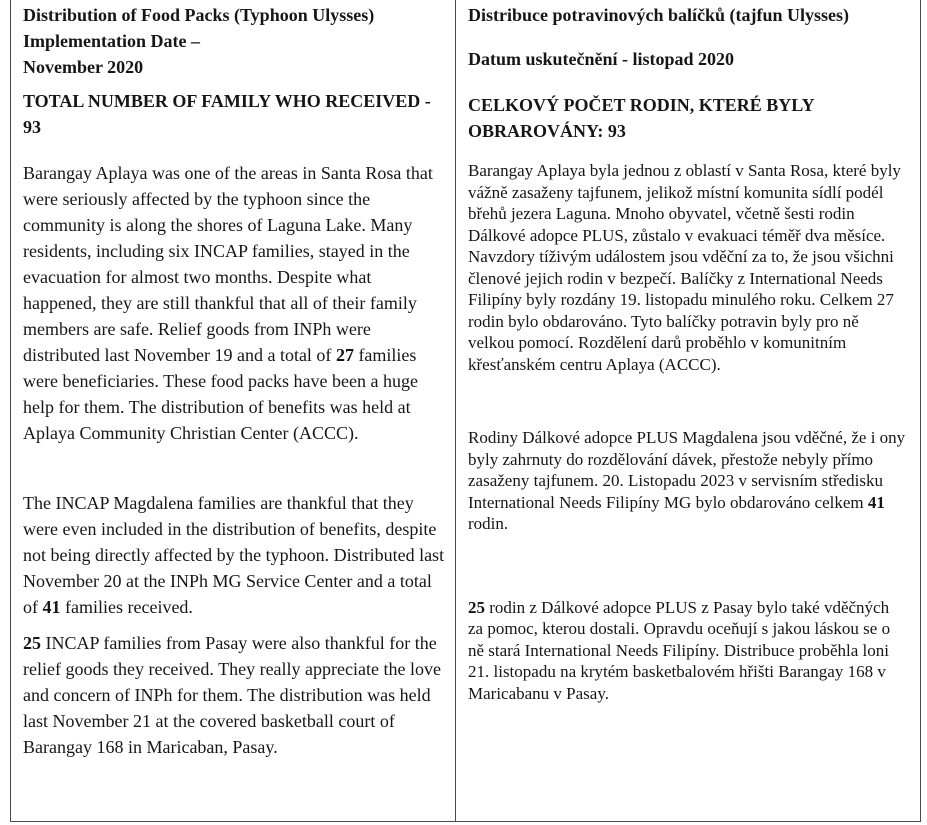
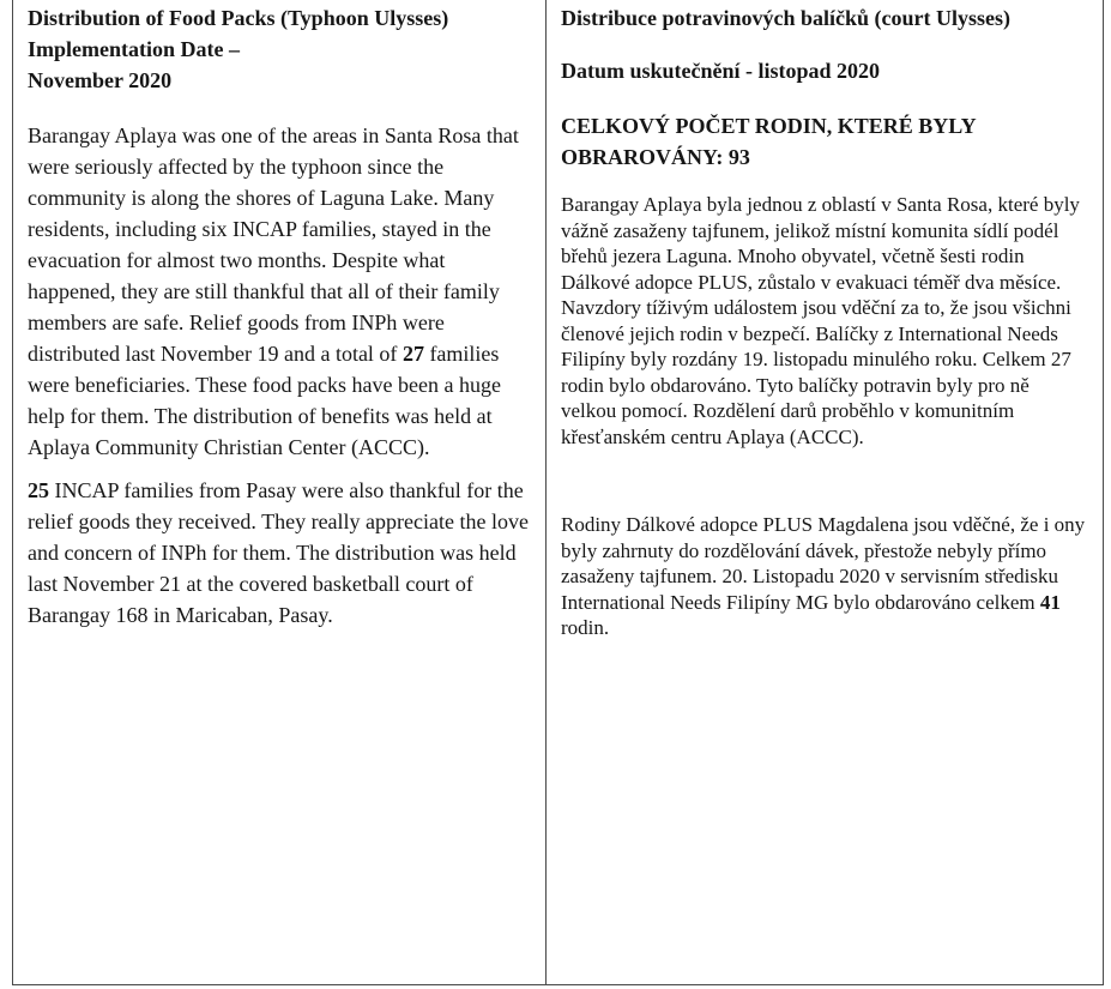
  Distribution of Food Packs (Typhoon Ulysses) Implementation Date –
  November 2020
- TOTAL NUMBER OF FAMILY WHO RECEIVED - 93
  Barangay Aplaya was one of the areas in Santa Rosa that were seriously affected by the typhoon since the community is along the shores of Laguna Lake. Many residents, including six INCAP families, stayed in the evacuation for almost two months. Despite what happened, they are still thankful that all of their family members are safe. Relief goods from INPh were distributed last November 19 and a total of 27 families were beneficiaries. These food packs have been a huge help for them. The distribution of benefits was held at Aplaya Community Christian Center (ACCC).
- The INCAP Magdalena families are thankful that they were even included in the distribution of benefits, despite not being directly affected by the typhoon. Distributed last November 20 at the INPh MG Service Center and a total of 41 families received.
  25 INCAP families from Pasay were also thankful for the relief goods they received. They really appreciate the love and concern of INPh for them. The distribution was held last November 21 at the covered basketball court of Barangay 168 in Maricaban, Pasay.
- Distribuce potravinových balíčků (tajfun Ulysses)
+ Distribuce potravinových balíčků (court Ulysses)
  Datum uskutečnění - listopad 2020
  CELKOVÝ POČET RODIN, KTERÉ BYLY OBRAROVÁNY: 93
  Barangay Aplaya byla jednou z oblastí v Santa Rosa, které byly vážně zasaženy tajfunem, jelikož místní komunita sídlí podél břehů jezera Laguna. Mnoho obyvatel, včetně šesti rodin Dálkové adopce PLUS, zůstalo v evakuaci téměř dva měsíce. Navzdory tíživým událostem jsou vděční za to, že jsou všichni členové jejich rodin v bezpečí. Balíčky z International Needs Filipíny byly rozdány 19. listopadu minulého roku. Celkem 27 rodin bylo obdarováno. Tyto balíčky potravin byly pro ně velkou pomocí. Rozdělení darů proběhlo v komunitním křesťanském centru Aplaya (ACCC).
- Rodiny Dálkové adopce PLUS Magdalena jsou vděčné, že i ony byly zahrnuty do rozdělování dávek, přestože nebyly přímo zasaženy tajfunem. 20. Listopadu 2023 v servisním středisku International Needs Filipíny MG bylo obdarováno celkem 41 rodin.
+ Rodiny Dálkové adopce PLUS Magdalena jsou vděčné, že i ony byly zahrnuty do rozdělování dávek, přestože nebyly přímo zasaženy tajfunem. 20. Listopadu 2020 v servisním středisku International Needs Filipíny MG bylo obdarováno celkem 41 rodin.
- 25 rodin z Dálkové adopce PLUS z Pasay bylo také vděčných za pomoc, kterou dostali. Opravdu oceňují s jakou láskou se o ně stará International Needs Filipíny. Distribuce proběhla loni 21. listopadu na krytém basketbalovém hřišti Barangay 168 v Maricabanu v Pasay.
